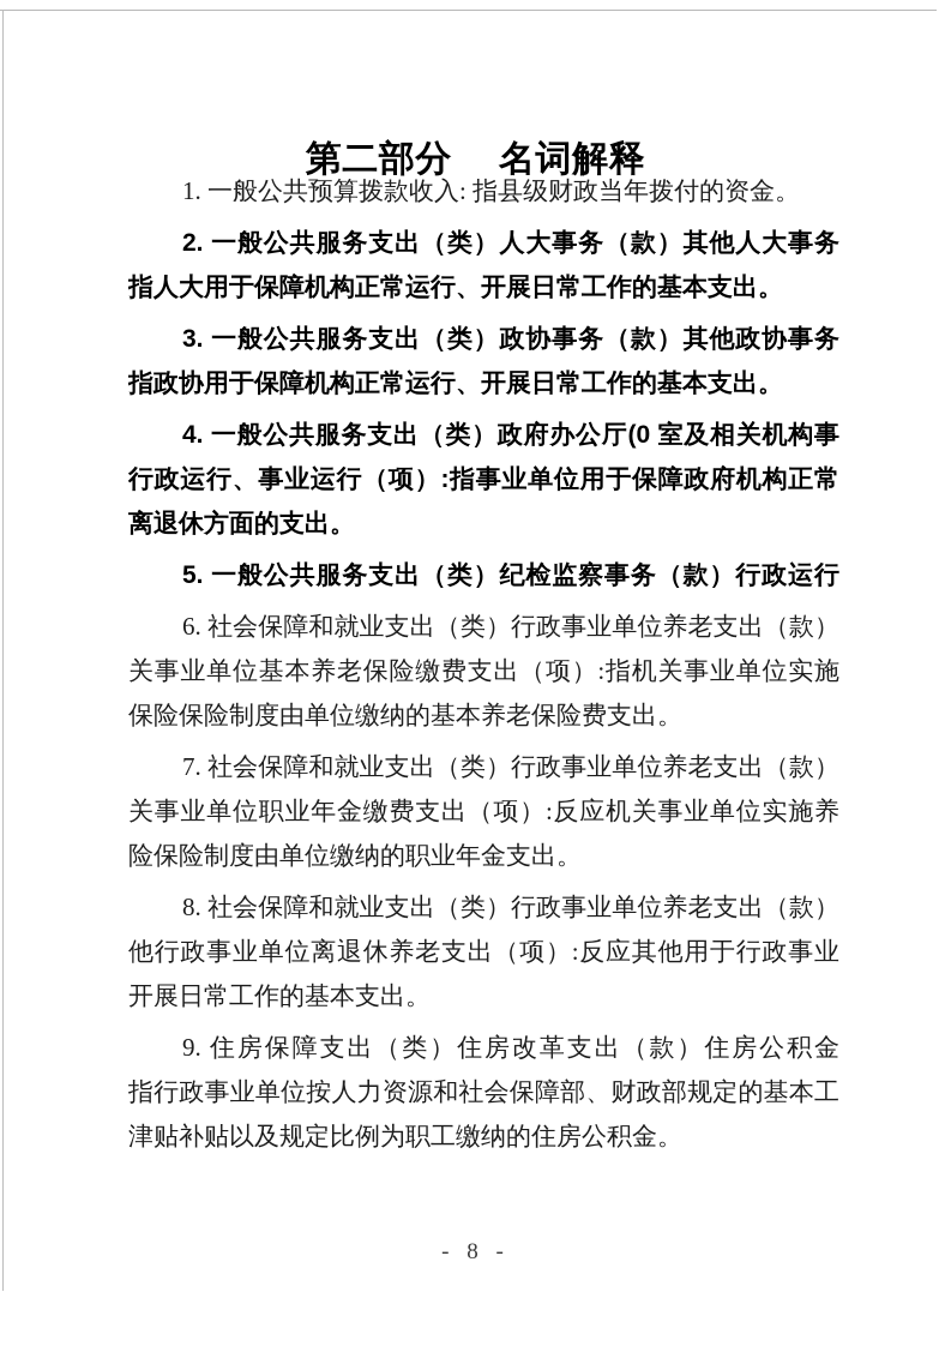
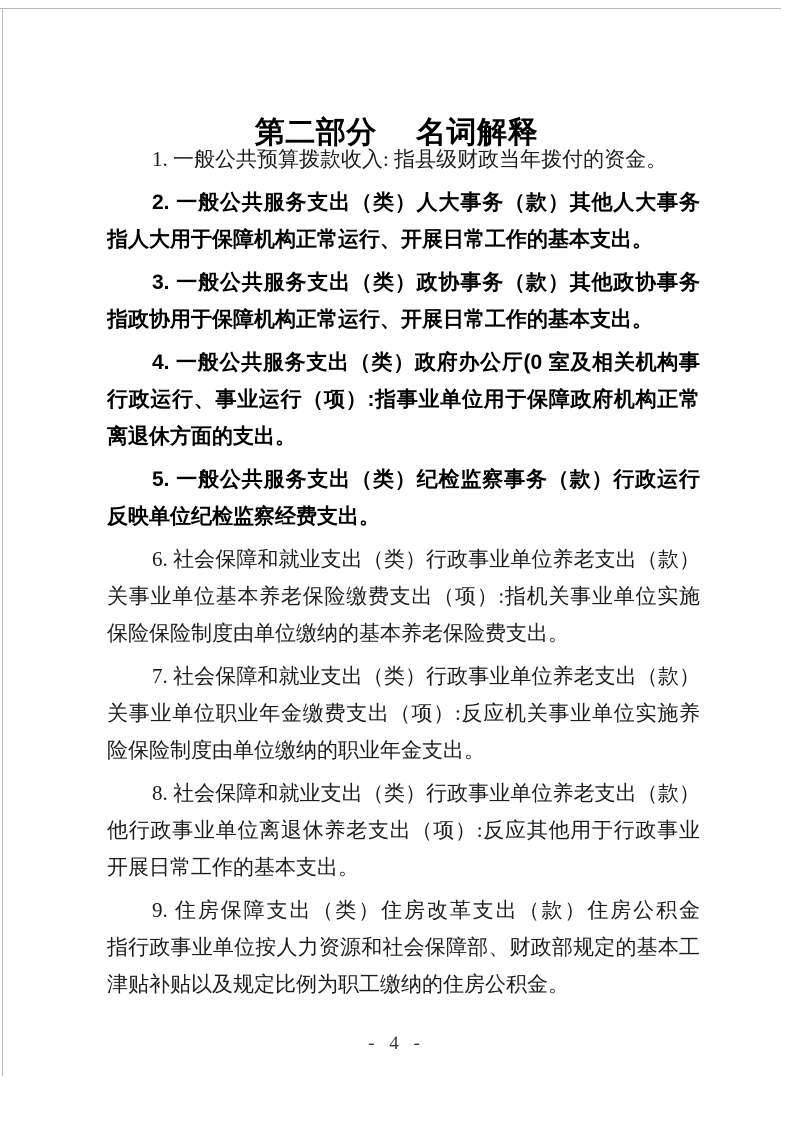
  第二部分 名词解释
  1. 一般公共预算拨款收入: 指县级财政当年拨付的资金。
  2. 一般公共服务支出（类）人大事务（款）其他人大事务
  指人大用于保障机构正常运行、开展日常工作的基本支出。
  3. 一般公共服务支出（类）政协事务（款）其他政协事务
  指政协用于保障机构正常运行、开展日常工作的基本支出。
  4. 一般公共服务支出（类）政府办公厅(0 室及相关机构事
  行政运行、事业运行（项）:指事业单位用于保障政府机构正常
  离退休方面的支出。
  5. 一般公共服务支出（类）纪检监察事务（款）行政运行
+ 反映单位纪检监察经费支出。
  6. 社会保障和就业支出（类）行政事业单位养老支出（款）
  关事业单位基本养老保险缴费支出（项）:指机关事业单位实施
  保险保险制度由单位缴纳的基本养老保险费支出。
  7. 社会保障和就业支出（类）行政事业单位养老支出（款）
  关事业单位职业年金缴费支出（项）:反应机关事业单位实施养
  险保险制度由单位缴纳的职业年金支出。
  8. 社会保障和就业支出（类）行政事业单位养老支出（款）
  他行政事业单位离退休养老支出（项）:反应其他用于行政事业
  开展日常工作的基本支出。
  9. 住房保障支出（类）住房改革支出（款）住房公积金
  指行政事业单位按人力资源和社会保障部、财政部规定的基本工
  津贴补贴以及规定比例为职工缴纳的住房公积金。
- - 8 -
+ - 4 -
